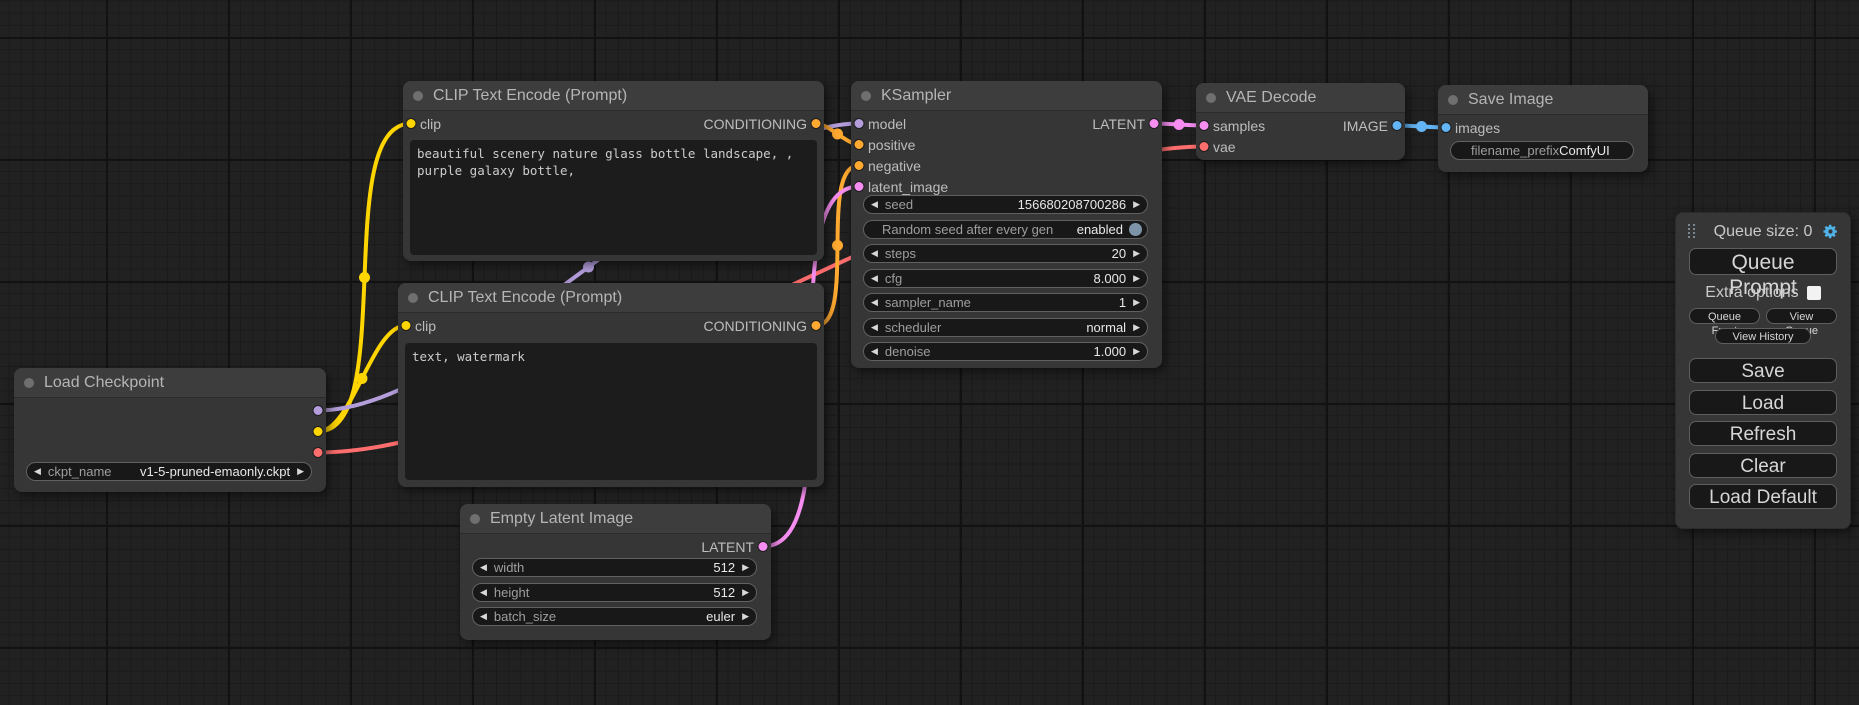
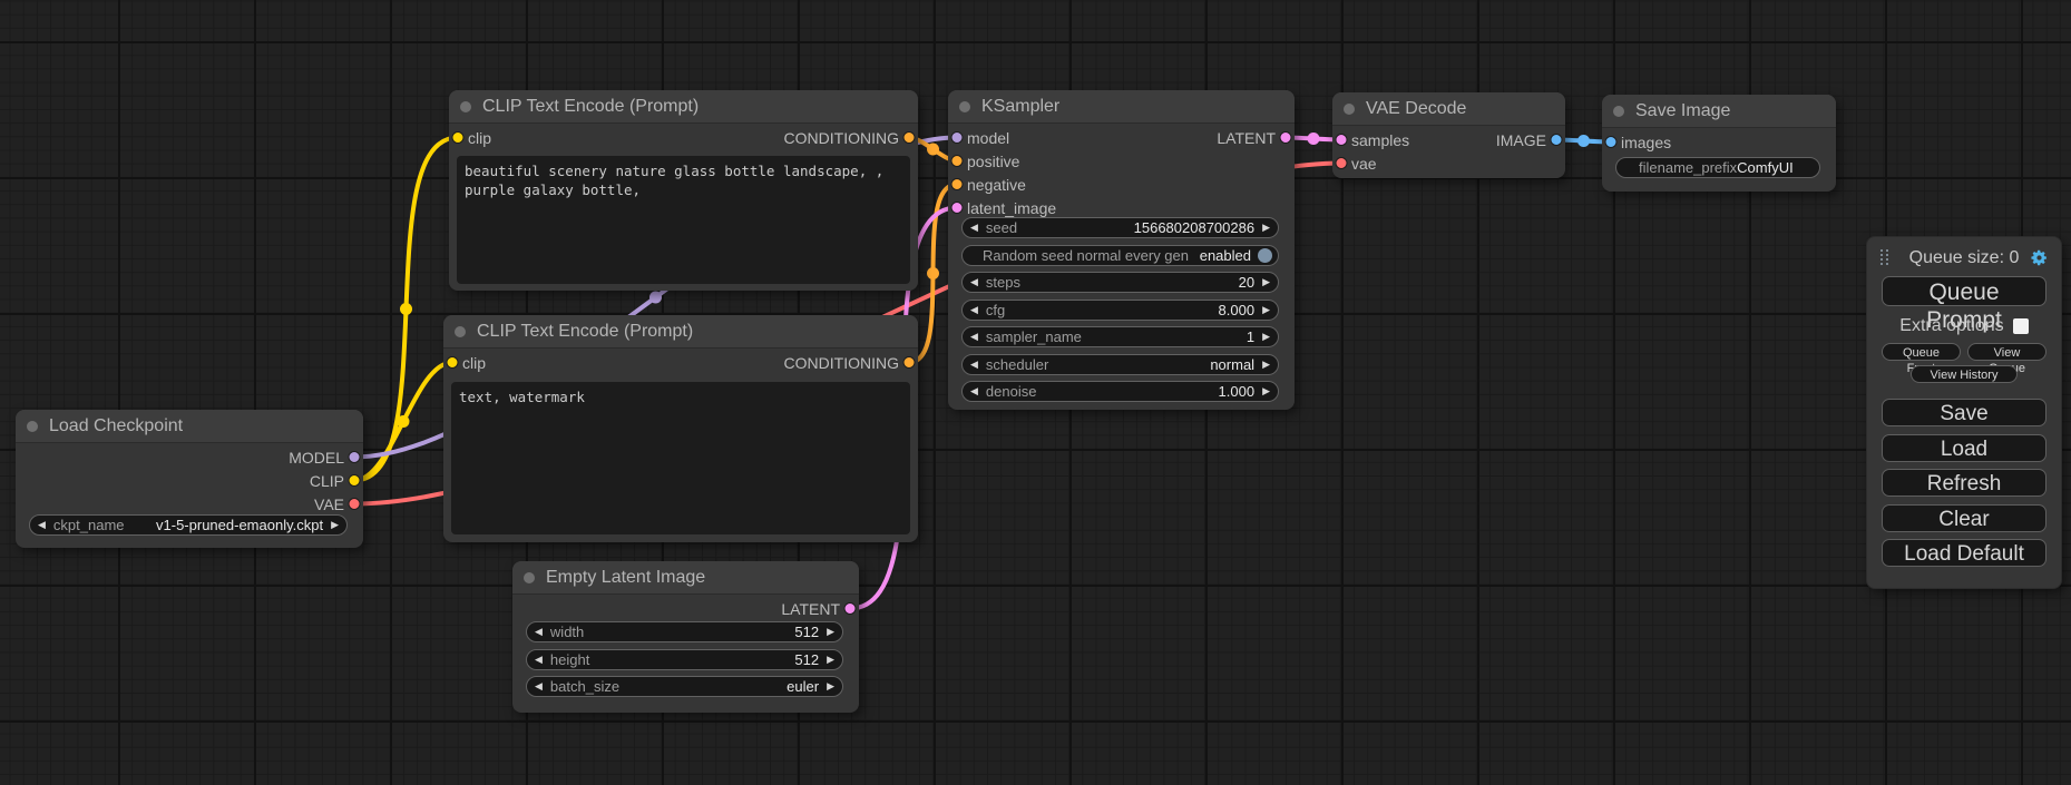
  Load Checkpoint
+ MODEL
+ CLIP
+ VAE
  ◀
  ckpt_name
  v1-5-pruned-emaonly.ckpt
  ▶
  CLIP Text Encode (Prompt)
  clip
  CONDITIONING
  beautiful scenery nature glass bottle landscape, , purple galaxy bottle,
  CLIP Text Encode (Prompt)
  clip
  CONDITIONING
  text, watermark
  Empty Latent Image
  LATENT
  ◀
  width
  512
  ▶
  ◀
  height
  512
  ▶
  ◀
  batch_size
  euler
  ▶
  KSampler
  model
  LATENT
  positive
  negative
  latent_image
  ◀
  seed
  156680208700286
  ▶
- Random seed after every gen
+ Random seed normal every gen
  enabled
  ◀
  steps
  20
  ▶
  ◀
  cfg
  8.000
  ▶
  ◀
  sampler_name
  1
  ▶
  ◀
  scheduler
  normal
  ▶
  ◀
  denoise
  1.000
  ▶
  VAE Decode
  samples
  IMAGE
  vae
  Save Image
  images
  filename_prefix
  ComfyUI
  Queue size: 0
  Queue Prompt
  Extra options
  View History
  Save
  Load
  Refresh
  Clear
  Load Default
